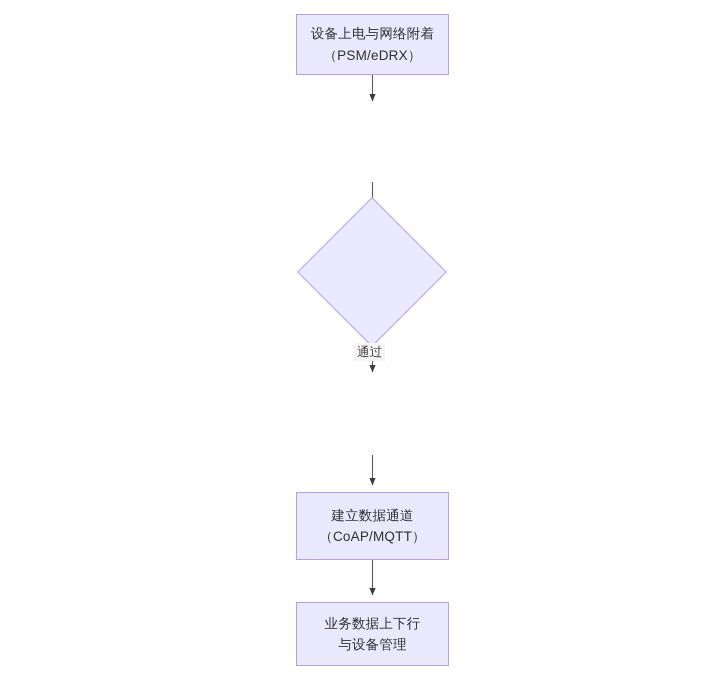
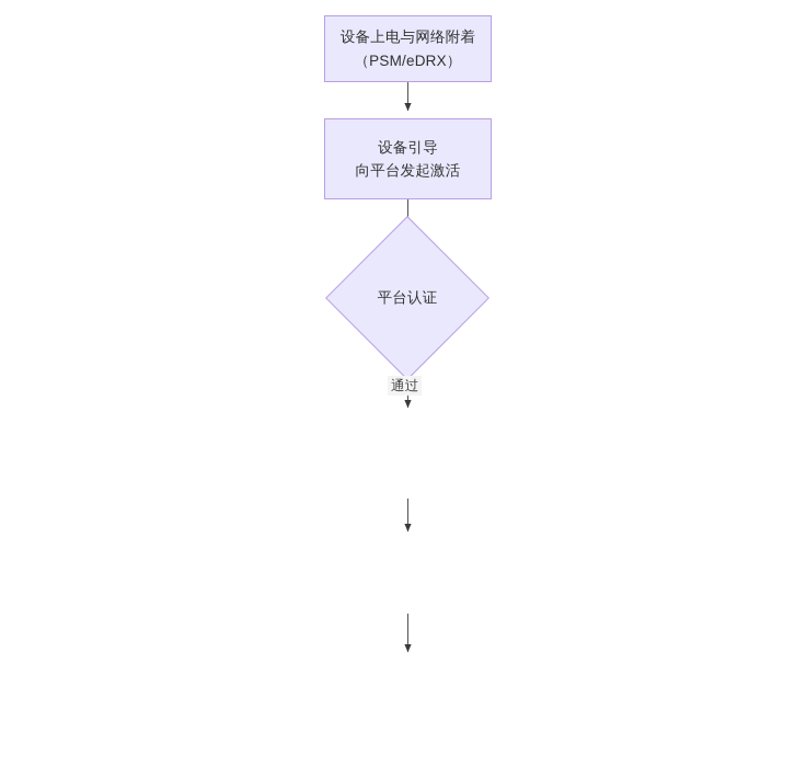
  设备上电与网络附着
  （PSM/eDRX）
+ 设备引导
+ 向平台发起激活
+ 平台认证
  通过
- 建立数据通道
- （CoAP/MQTT）
- 业务数据上下行
- 与设备管理
